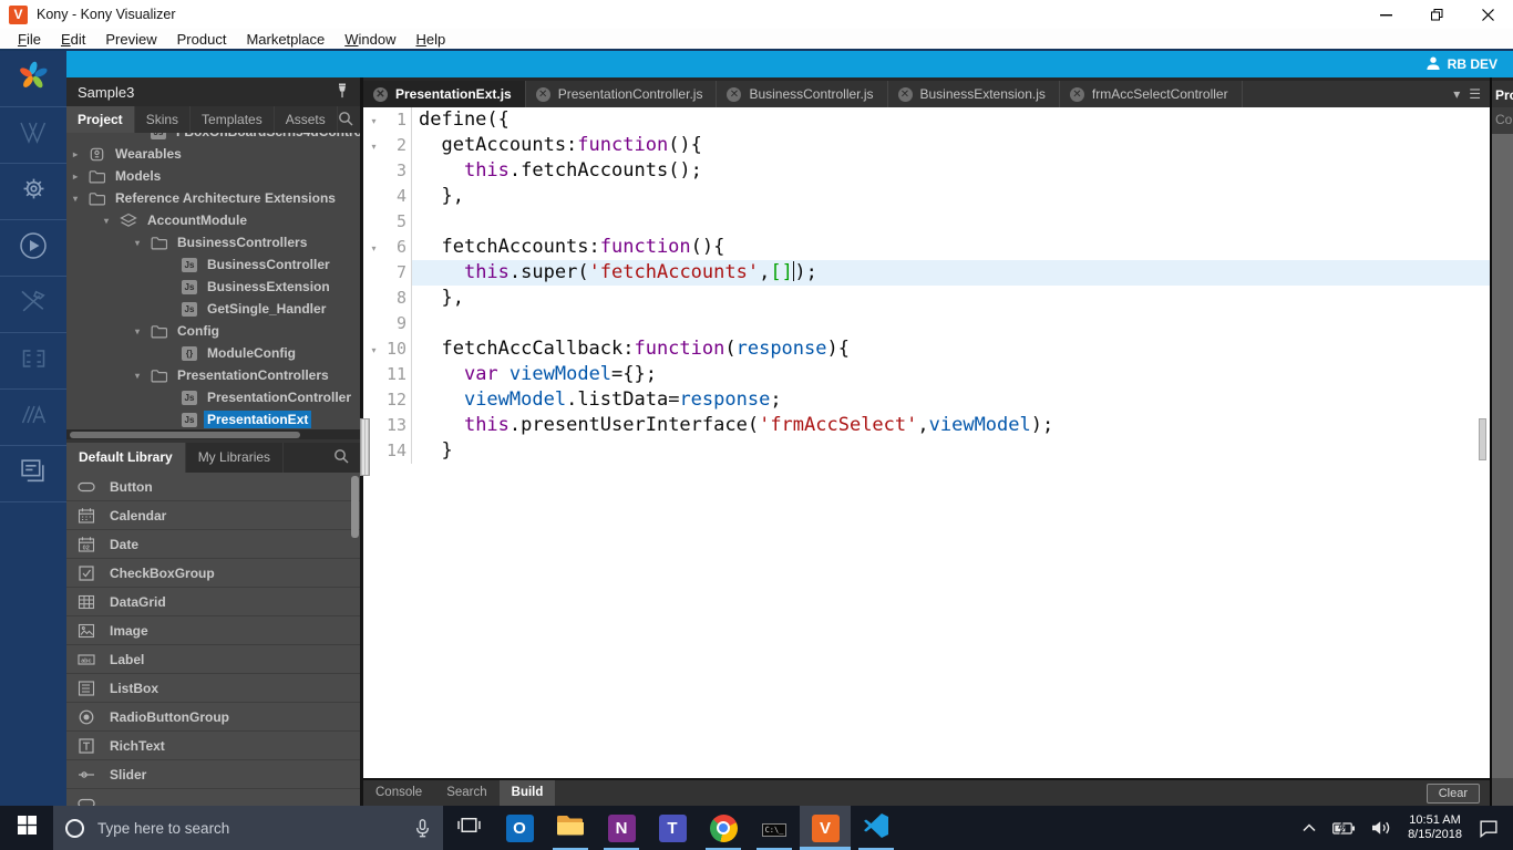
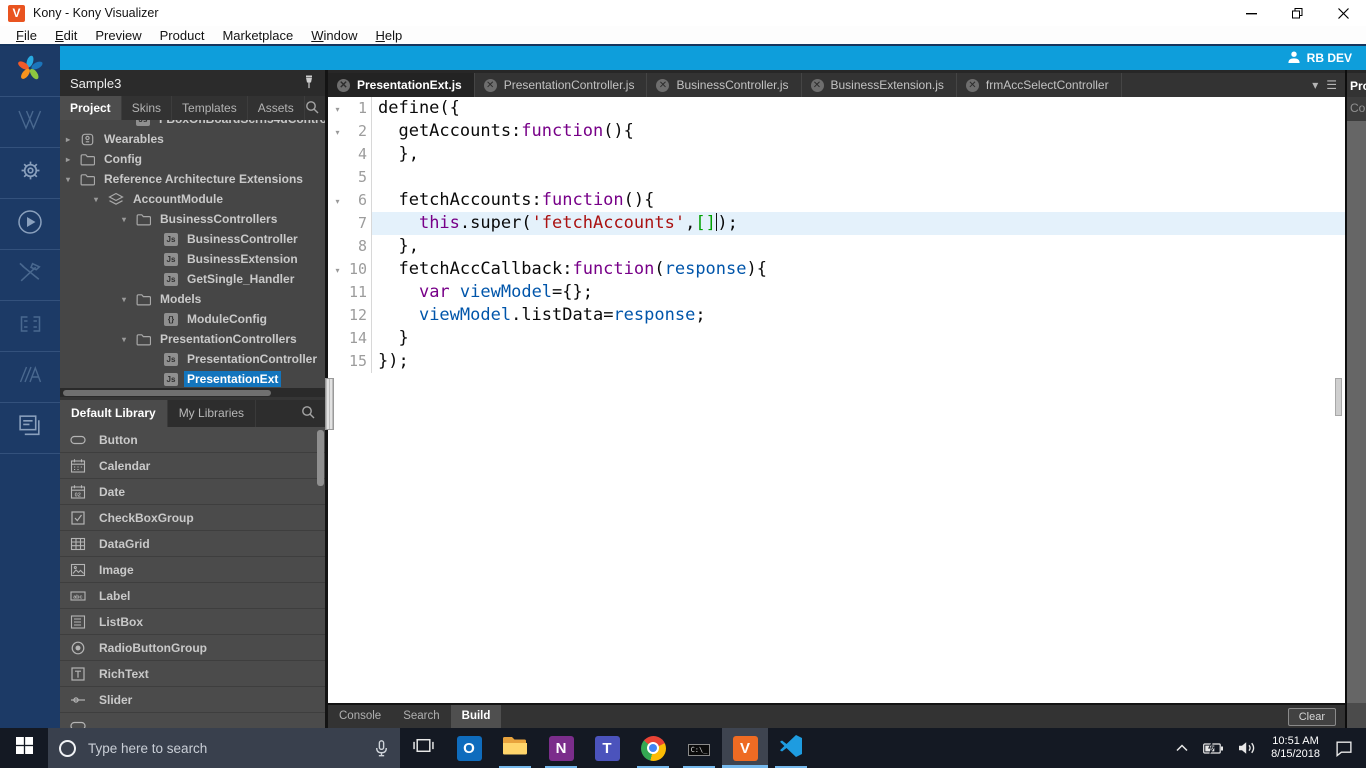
  V
  Kony - Kony Visualizer
  File
  Edit
  Preview
  Product
  Marketplace
  Window
  Help
  RB DEV
  Sample3
  Project
  Skins
  Templates
  Assets
  ▸
  Wearables
  ▸
- Models
+ Config
  ▾
  Reference Architecture Extensions
  ▾
  AccountModule
  ▾
  BusinessControllers
  Js
  BusinessController
  Js
  BusinessExtension
  Js
  GetSingle_Handler
  ▾
- Config
+ Models
  {}
  ModuleConfig
  ▾
  PresentationControllers
  Js
  PresentationController
  Js
  PresentationExt
  Default Library
  My Libraries
  Button
  Calendar
  Date
  CheckBoxGroup
  DataGrid
  Image
  Label
  ListBox
  RadioButtonGroup
  RichText
  Slider
  ✕
  PresentationExt.js
  ✕
  PresentationController.js
  ✕
  BusinessController.js
  ✕
  BusinessExtension.js
  ✕
  frmAccSelectController
  ▾
  ☰
  ▾
  1
  define({
  ▾
  2
  getAccounts:function(){
- 3
- this.fetchAccounts();
  4
  },
  5
  ▾
  6
  fetchAccounts:function(){
  7
  this.super('fetchAccounts',[]);
  8
  },
- 9
  ▾
  10
  fetchAccCallback:function(response){
  11
  var viewModel={};
  12
  viewModel.listData=response;
- 13
- this.presentUserInterface('frmAccSelect',viewModel);
  14
  }
+ 15
+ });
  Console
  Search
  Build
  Clear
  Co
  Type here to search
  O
  N
  T
  C:\_
  V
  10:51 AM
  8/15/2018
